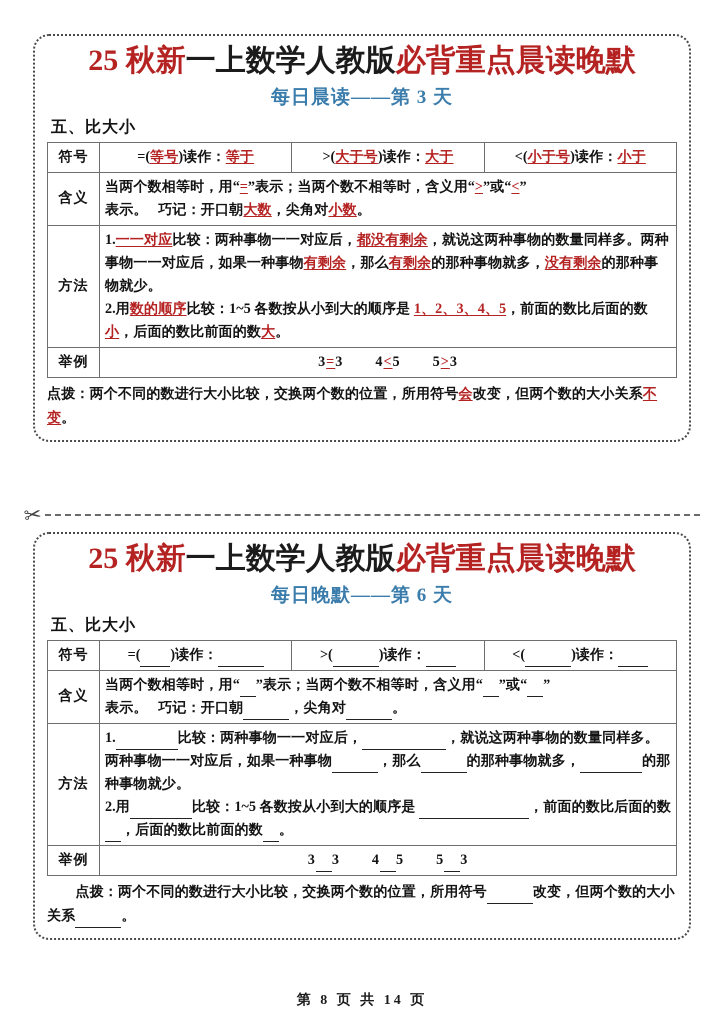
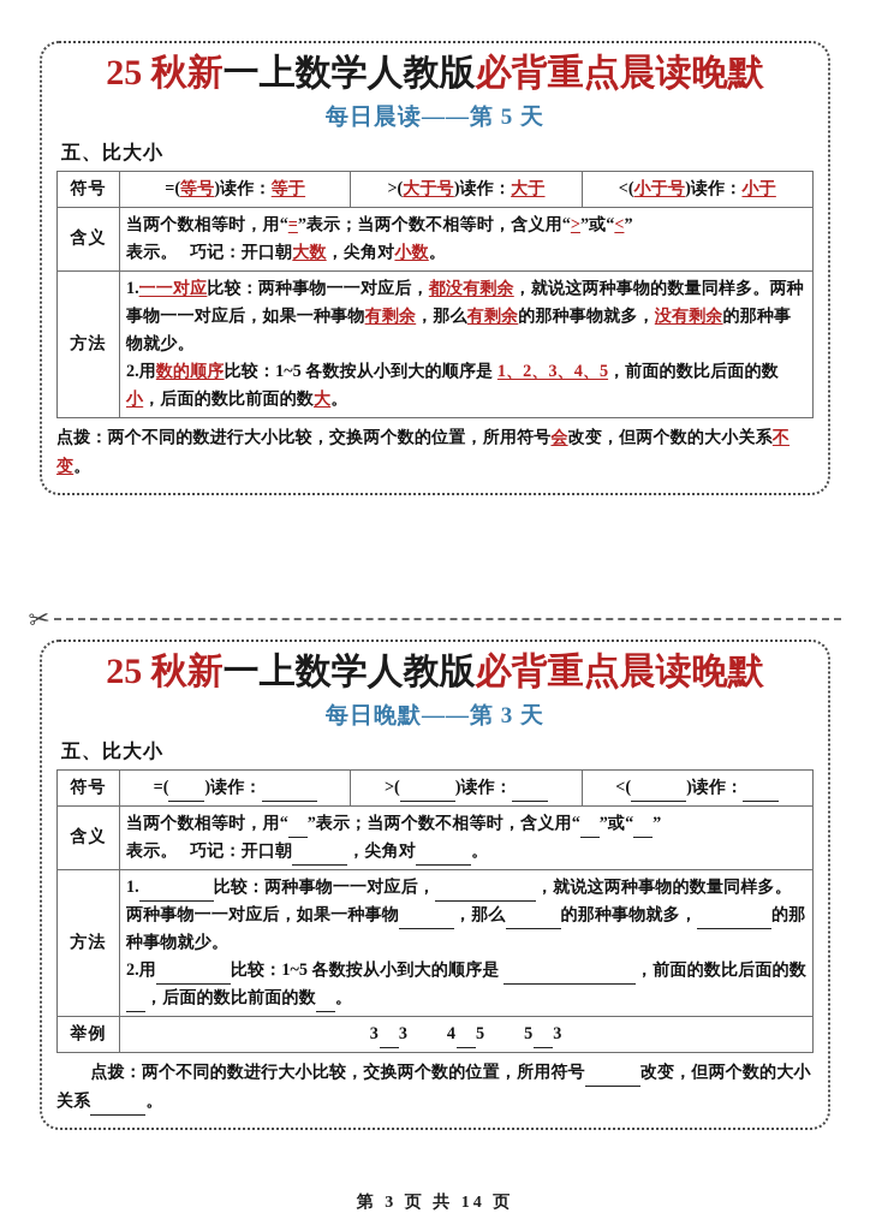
  25 秋新一上数学人教版必背重点晨读晚默
- 每日晨读——第 3 天
+ 每日晨读——第 5 天
  五、比大小
  符号	=(等号)读作：等于	>(大于号)读作：大于	<(小于号)读作：小于
  含义	当两个数相等时，用“=”表示；当两个数不相等时，含义用“>”或“<” 表示。 巧记：开口朝大数，尖角对小数。
  方法	1.一一对应比较：两种事物一一对应后，都没有剩余，就说这两种事物的数量同样多。两种事物一一对应后，如果一种事物有剩余，那么有剩余的那种事物就多，没有剩余的那种事物就少。 2.用数的顺序比较：1~5 各数按从小到大的顺序是 1、2、3、4、5，前面的数比后面的数小，后面的数比前面的数大。
- 举例	3=3 4<5 5>3
  点拨：两个不同的数进行大小比较，交换两个数的位置，所用符号会改变，但两个数的大小关系不变。
  25 秋新一上数学人教版必背重点晨读晚默
- 每日晚默——第 6 天
+ 每日晚默——第 3 天
  五、比大小
  符号	=( )读作：	>( )读作：	<( )读作：
  含义	当两个数相等时，用“ ”表示；当两个数不相等时，含义用“ ”或“ ” 表示。 巧记：开口朝 ，尖角对 。
  方法	1. 比较：两种事物一一对应后， ，就说这两种事物的数量同样多。两种事物一一对应后，如果一种事物 ，那么 的那种事物就多， 的那种事物就少。 2.用 比较：1~5 各数按从小到大的顺序是 ，前面的数比后面的数，后面的数比前面的数 。
  举例	3 3 4 5 5 3
  点拨：两个不同的数进行大小比较，交换两个数的位置，所用符号 改变，但两个数的大小关系 。
- 第 8 页 共 14 页
+ 第 3 页 共 14 页
